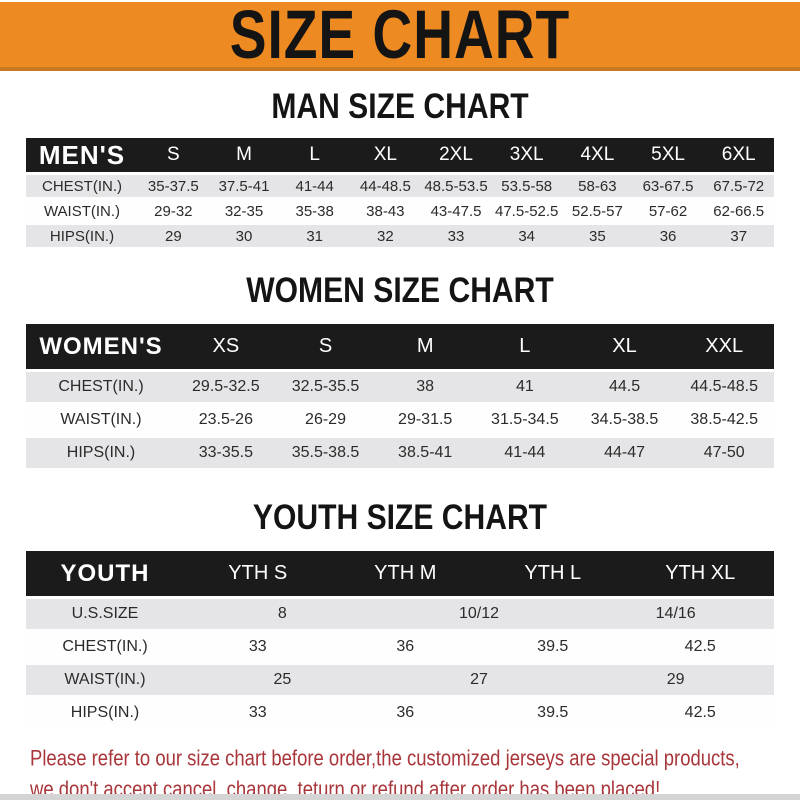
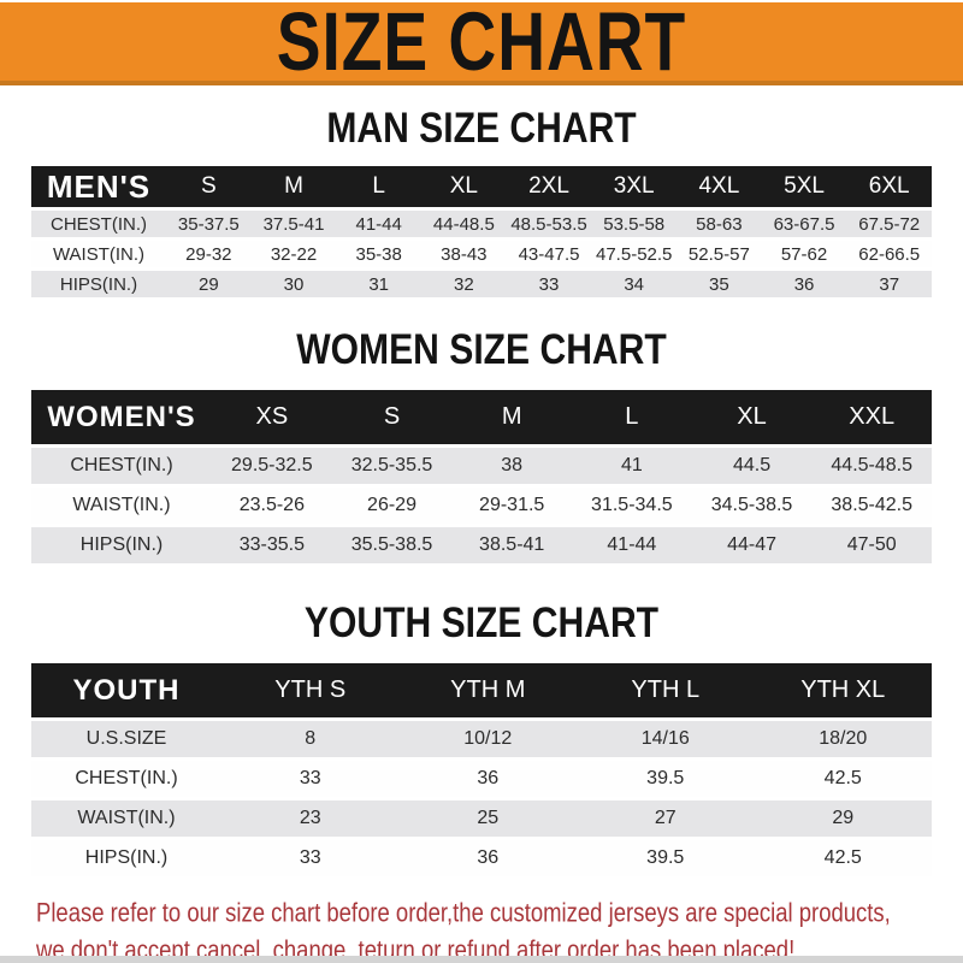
  SIZE CHART
  MAN SIZE CHART
  MEN'S
  S
  M
  L
  XL
  2XL
  3XL
  4XL
  5XL
  6XL
  CHEST(IN.)
  35-37.5
  37.5-41
  41-44
  44-48.5
  48.5-53.5
  53.5-58
  58-63
  63-67.5
  67.5-72
  WAIST(IN.)
  29-32
- 32-35
+ 32-22
  35-38
  38-43
  43-47.5
  47.5-52.5
  52.5-57
  57-62
  62-66.5
  HIPS(IN.)
  29
  30
  31
  32
  33
  34
  35
  36
  37
  WOMEN SIZE CHART
  WOMEN'S
  XS
  S
  M
  L
  XL
  XXL
  CHEST(IN.)
  29.5-32.5
  32.5-35.5
  38
  41
  44.5
  44.5-48.5
  WAIST(IN.)
  23.5-26
  26-29
  29-31.5
  31.5-34.5
  34.5-38.5
  38.5-42.5
  HIPS(IN.)
  33-35.5
  35.5-38.5
  38.5-41
  41-44
  44-47
  47-50
  YOUTH SIZE CHART
  YOUTH
  YTH S
  YTH M
  YTH L
  YTH XL
  U.S.SIZE
  8
  10/12
  14/16
+ 18/20
  CHEST(IN.)
  33
  36
  39.5
  42.5
  WAIST(IN.)
+ 23
  25
  27
  29
  HIPS(IN.)
  33
  36
  39.5
  42.5
  Please refer to our size chart before order,the customized jerseys are special products,
  we don't accept cancel, change, teturn or refund after order has been placed!
